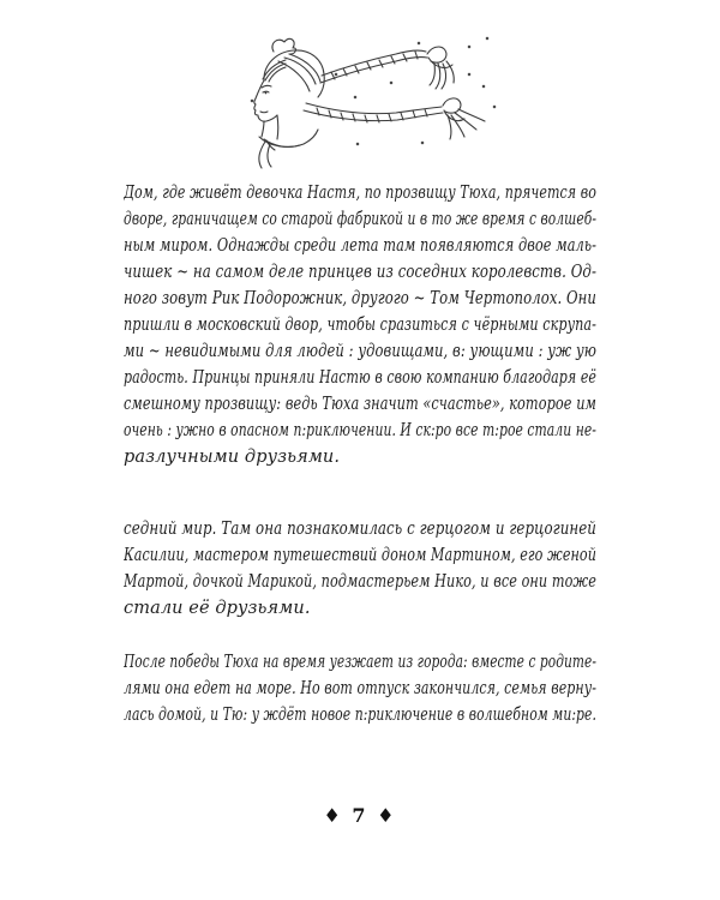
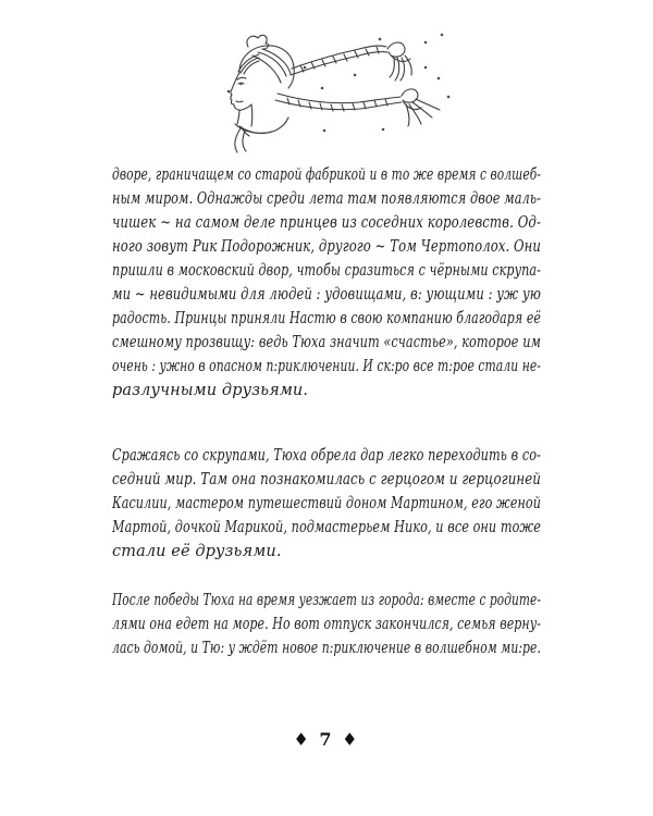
- Дом, где живёт девочка Настя, по прозвищу Тюха, прячется во
  дворе, граничащем со старой фабрикой и в то же время с волшеб-
  ным миром. Однажды среди лета там появляются двое маль-
  чишек ~ на самом деле принцев из соседних королевств. Од-
  ного зовут Рик Подорожник, другого ~ Том Чертополох. Они
  пришли в московский двор, чтобы сразиться с чёрными скрупа-
  ми ~ невидимыми для людей : удовищами, в: ующими : уж ую
  радость. Принцы приняли Настю в свою компанию благодаря её
  смешному прозвищу: ведь Тюха значит «счастье», которое им
  очень : ужно в опасном п:риключении. И ск:ро все т:рое стали не-
  разлучными друзьями.
+ Сражаясь со скрупами, Тюха обрела дар легко переходить в со-
  седний мир. Там она познакомилась с герцогом и герцогиней
  Касилии, мастером путешествий доном Мартином, его женой
  Мартой, дочкой Марикой, подмастерьем Нико, и все они тоже
  стали её друзьями.
  После победы Тюха на время уезжает из города: вместе с родите-
  лями она едет на море. Но вот отпуск закончился, семья верну-
  лась домой, и Тю: у ждёт новое п:риключение в волшебном ми:ре.
  ♦ 7 ♦
